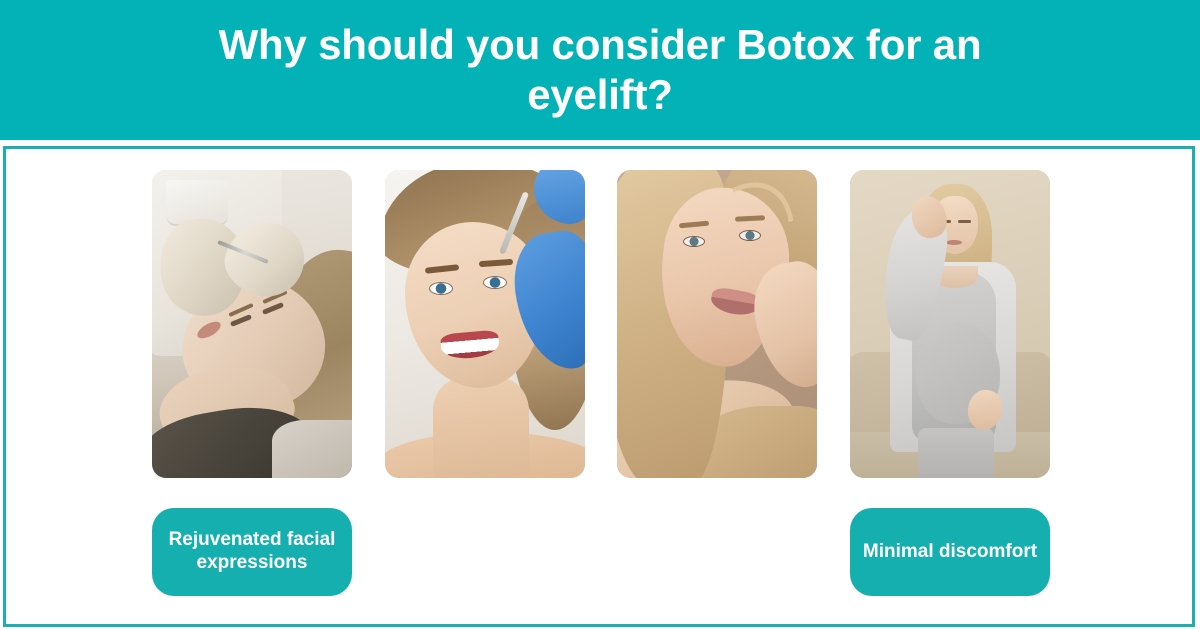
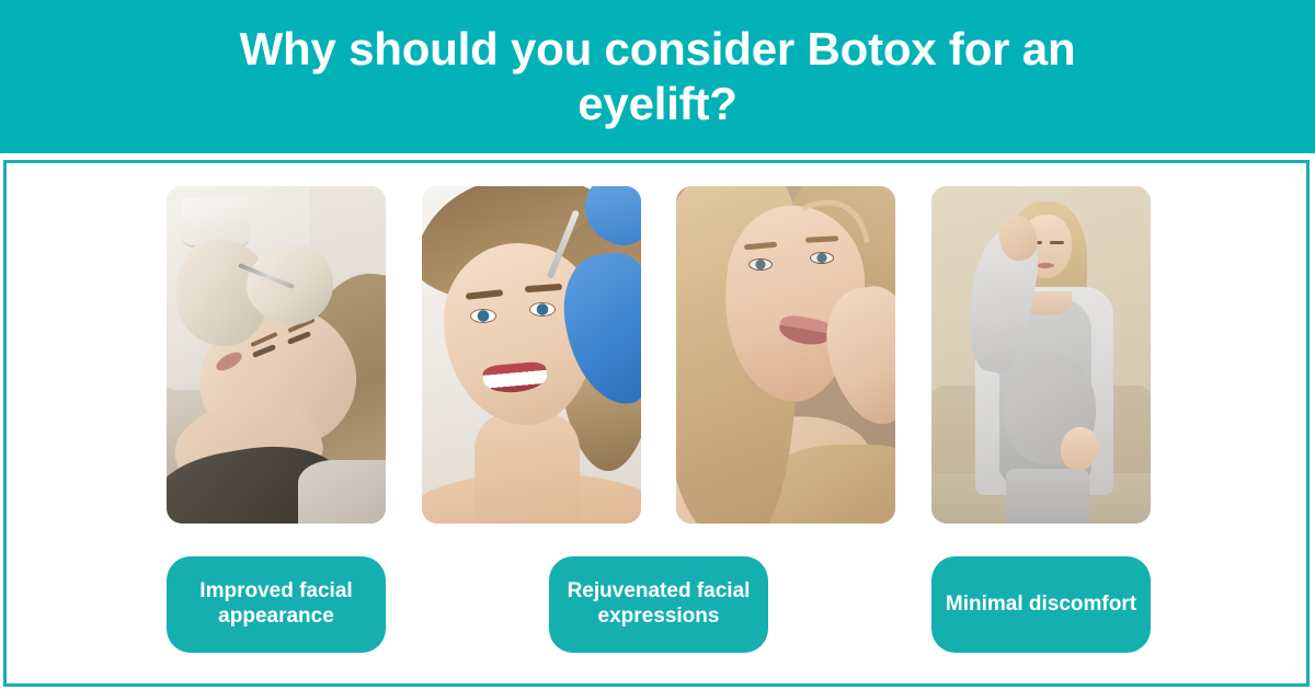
  Why should you consider Botox for an
  eyelift?
+ Improved facial
+ appearance
  Rejuvenated facial
  expressions
  Minimal discomfort
